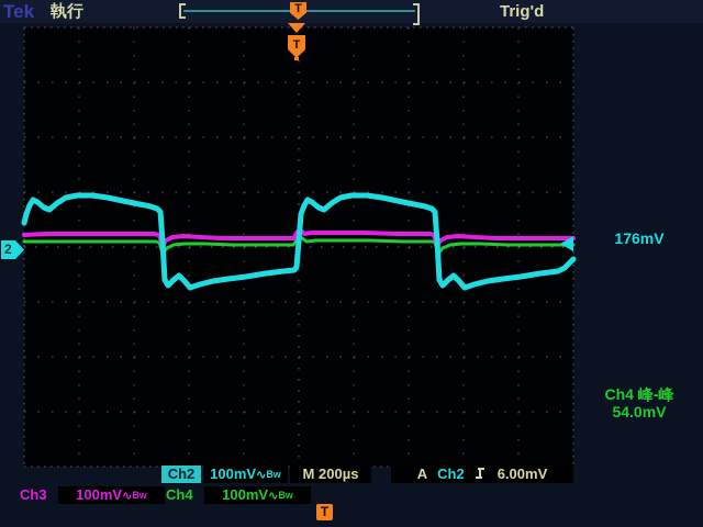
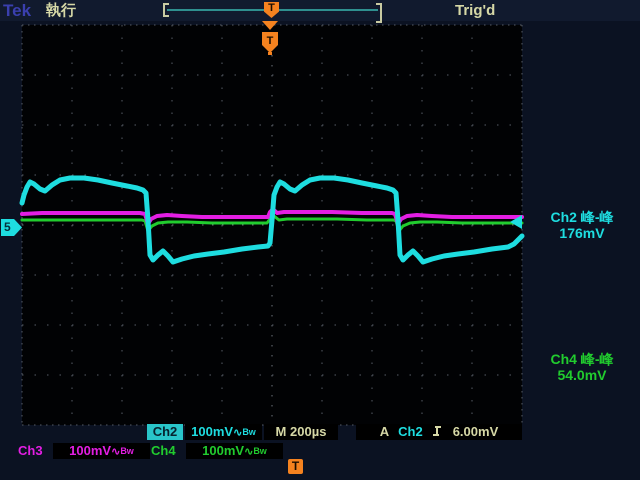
  Tek
  執行
  T
  Trig'd
  T
- 2
+ 5
+ Ch2 峰-峰
  176mV
  Ch4 峰-峰
  54.0mV
  Ch2
  100mV∿Bw
  M 200µs
  A Ch2 6.00mV
  Ch3
  100mV∿Bw
  Ch4
  100mV∿Bw
  T
